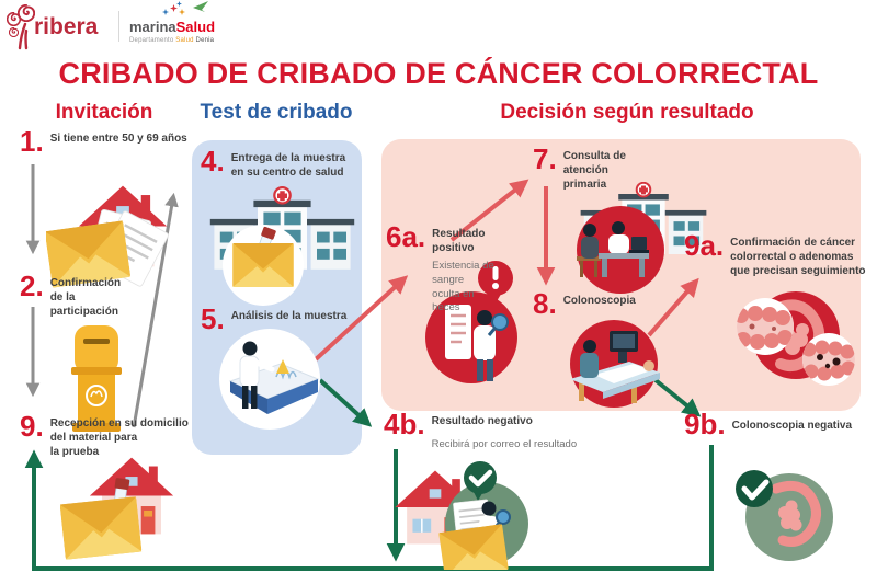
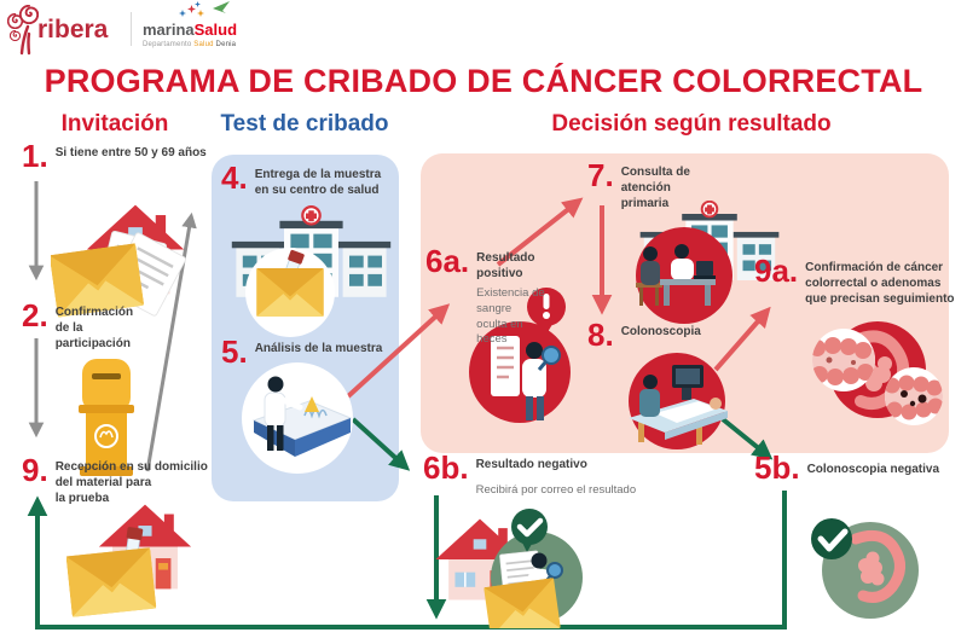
  ribera
  marinaSalud
- CRIBADO DE CRIBADO DE CÁNCER COLORRECTAL
+ PROGRAMA DE CRIBADO DE CÁNCER COLORRECTAL
  Invitación
  Test de cribado
  Decisión según resultado
  1.
  Si tiene entre 50 y 69 años
  2.
  Confirmación
  de la
  participación
  9.
  Recepción en su domicilio
  del material para
  la prueba
  4.
  Entrega de la muestra
  en su centro de salud
  5.
  Análisis de la muestra
  6a.
  Resultado positivo
  Existencia de sangre
  oculta en
  heces
  7.
  Consulta de
  atención
  primaria
  8.
  Colonoscopia
  9a.
  Confirmación de cáncer
  colorrectal o adenomas
  que precisan seguimiento
- 4b.
+ 6b.
  Resultado negativo
  Recibirá por correo el resultado
- 9b.
+ 5b.
  Colonoscopia negativa
